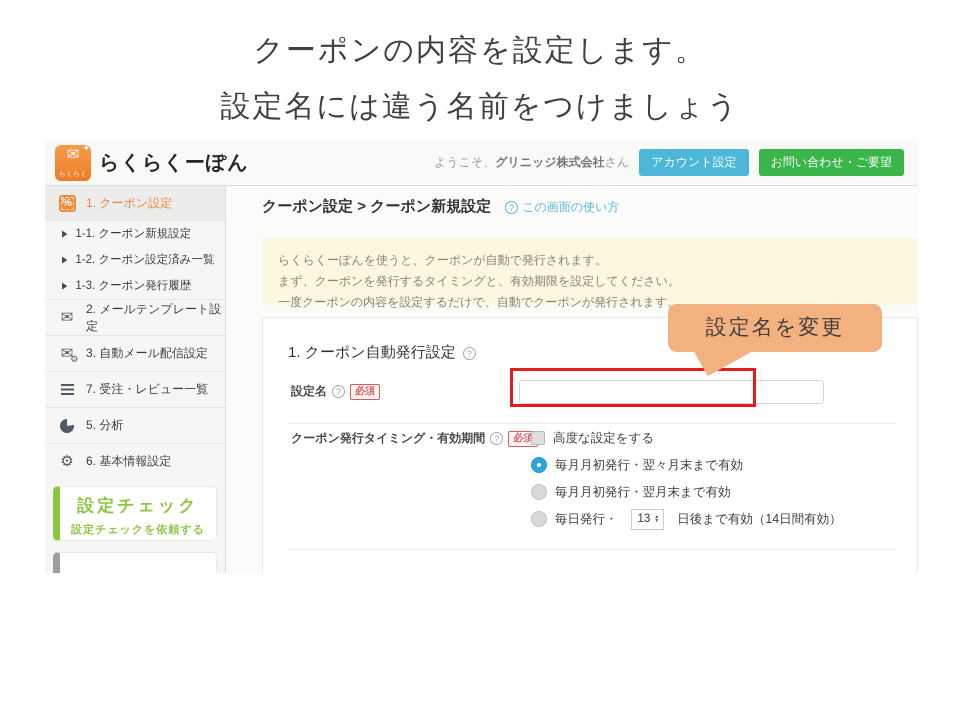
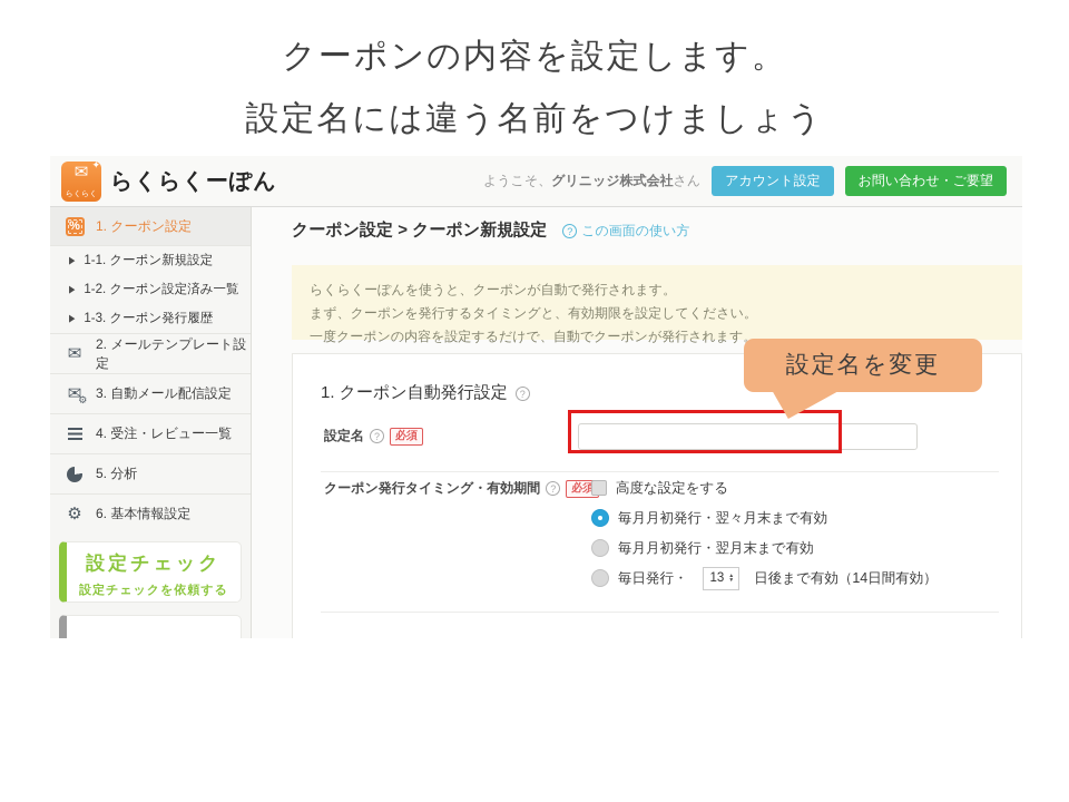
  クーポンの内容を設定します。
  設定名には違う名前をつけましょう
  ✉
  ✦
  らくらくーぽん
  ようこそ、グリニッジ株式会社さん
  アカウント設定
  お問い合わせ・ご要望
  %
  1. クーポン設定
  ▶
  1-1. クーポン新規設定
  ▶
  1-2. クーポン設定済み一覧
  ▶
  1-3. クーポン発行履歴
  ✉
  2. メールテンプレート設定
  ✉
  ⚙
  3. 自動メール配信設定
- 7. 受注・レビュー一覧
+ 4. 受注・レビュー一覧
  5. 分析
  ⚙
  6. 基本情報設定
  設定チェック
  設定チェックを依頼する
  クーポン設定 > クーポン新規設定
  ?
  この画面の使い方
  らくらくーぽんを使うと、クーポンが自動で発行されます。
  まず、クーポンを発行するタイミングと、有効期限を設定してください。
  一度クーポンの内容を設定するだけで、自動でクーポンが発行されます。
  1. クーポン自動発行設定
  ?
  設定名
  ?
  必須
  クーポン発行タイミング・有効期間
  ?
  必須
  高度な設定をする
  毎月月初発行・翌々月末まで有効
  毎月月初発行・翌月末まで有効
  毎日発行・
  13
  日後まで有効（14日間有効）
  設定名を変更
